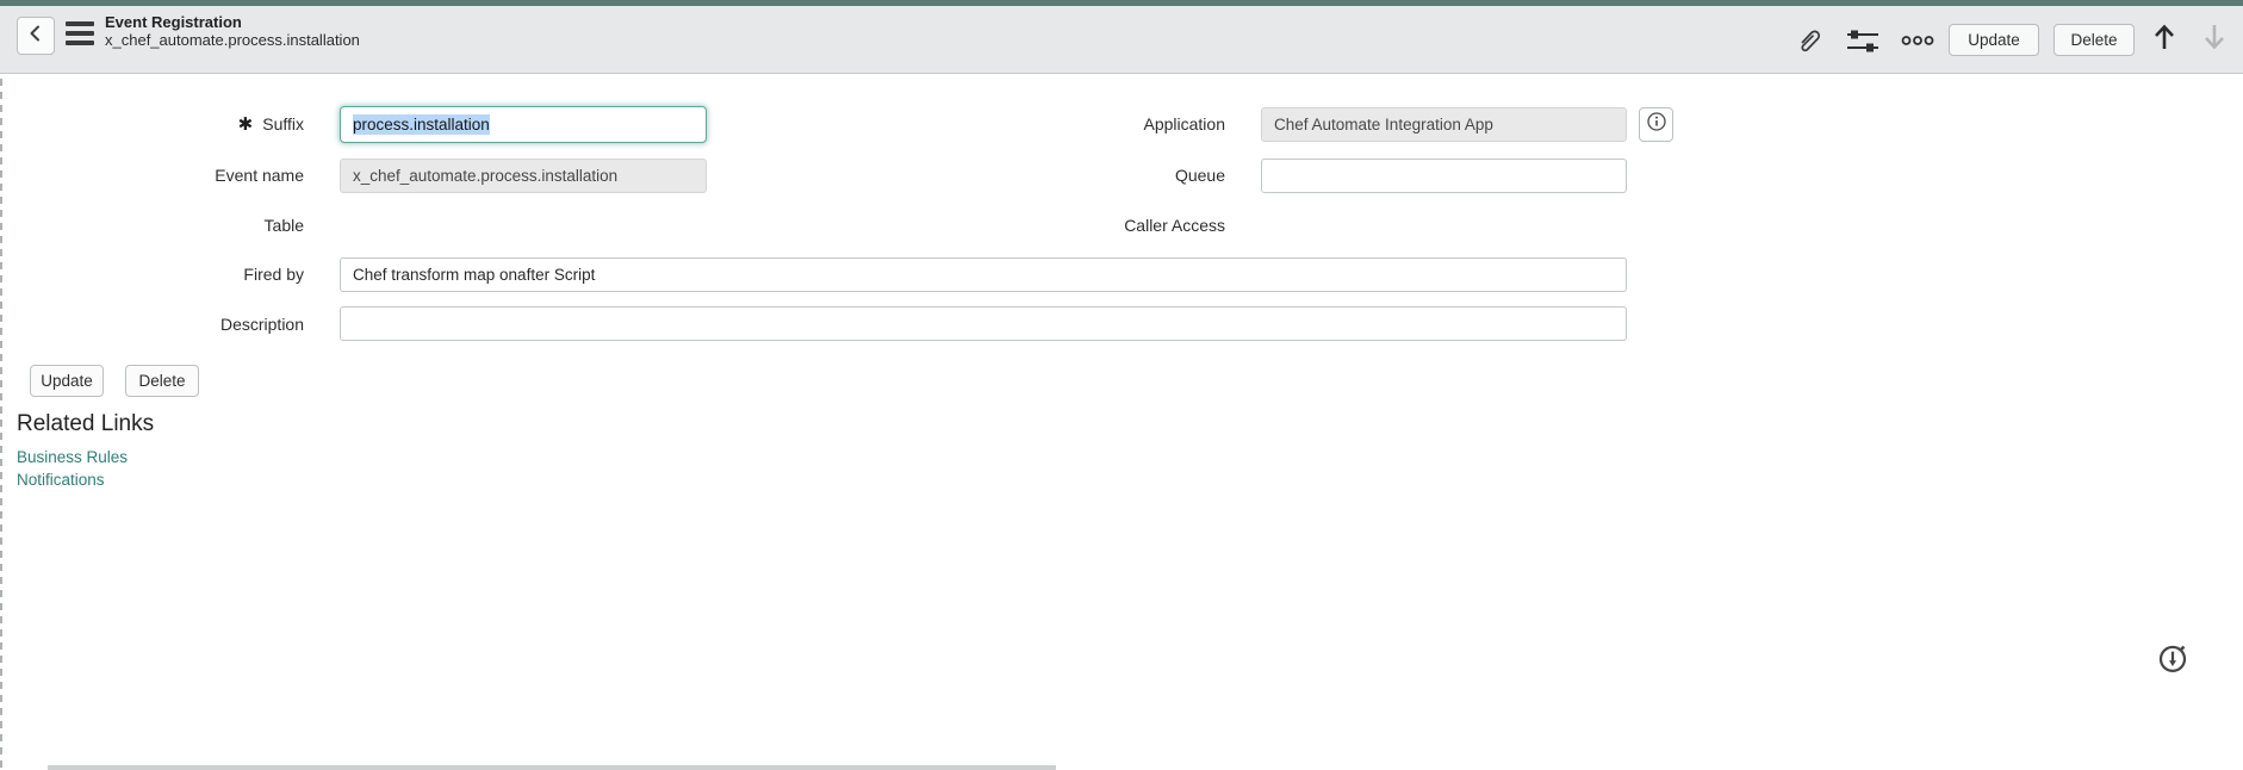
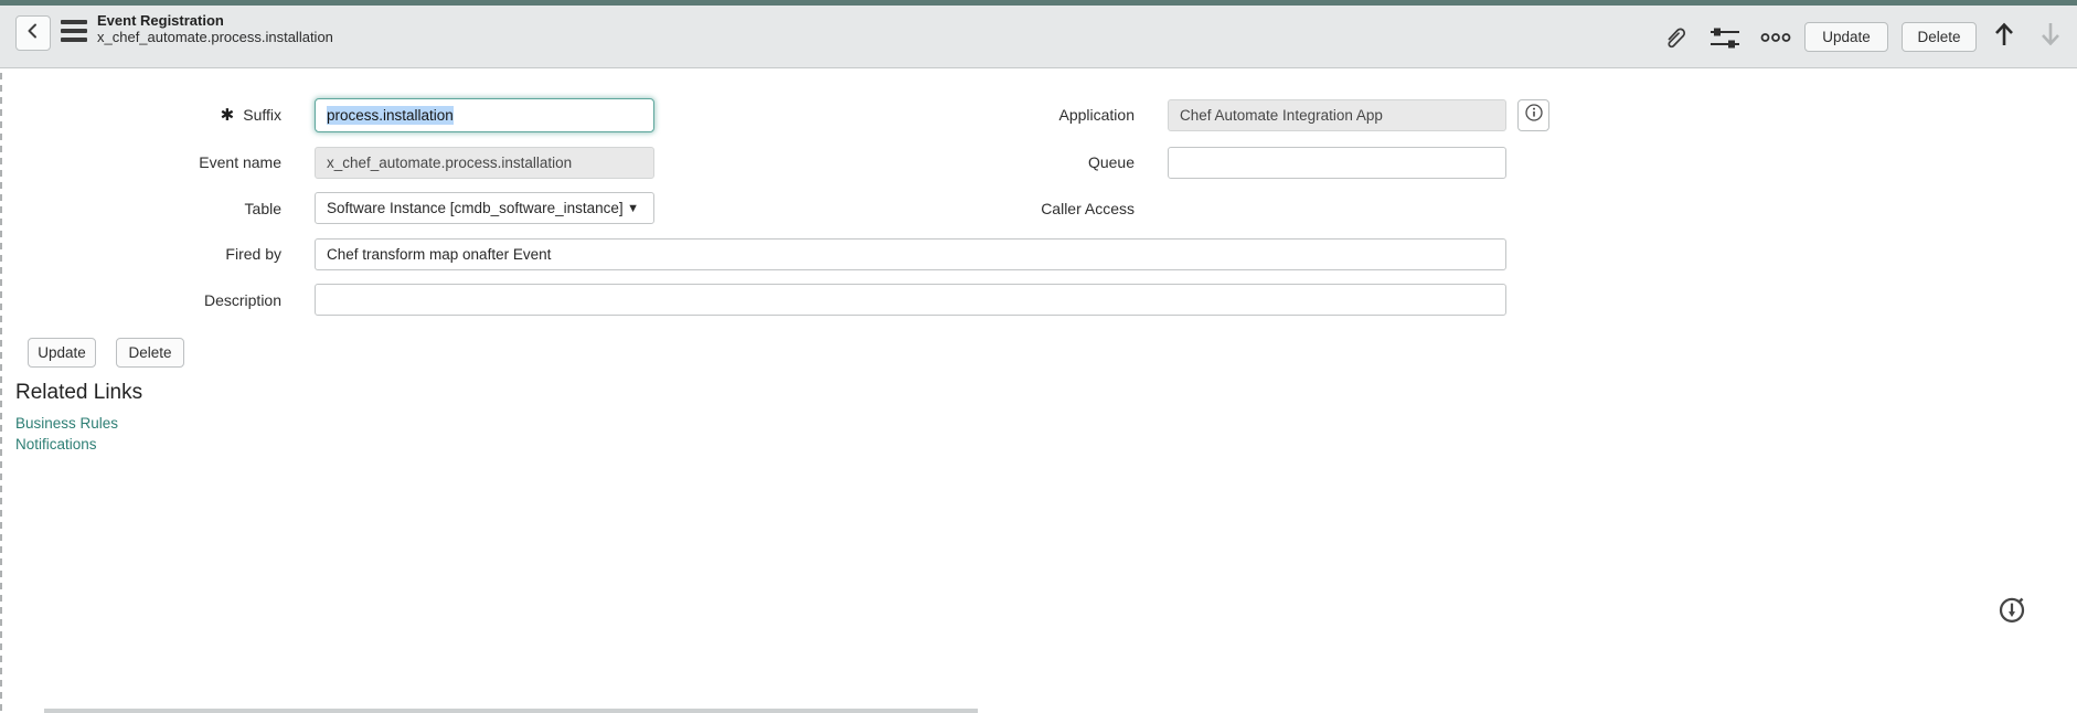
  Event Registration
  x_chef_automate.process.installation
  Update
  Delete
  ✱ Suffix
  process.installation
  Application
  Chef Automate Integration App
  Event name
  x_chef_automate.process.installation
  Queue
  Table
+ Software Instance [cmdb_software_instance]
+ ▼
  Caller Access
  Fired by
- Chef transform map onafter Script
+ Chef transform map onafter Event
  Description
  Update
  Delete
  Related Links
  Business Rules
  Notifications
